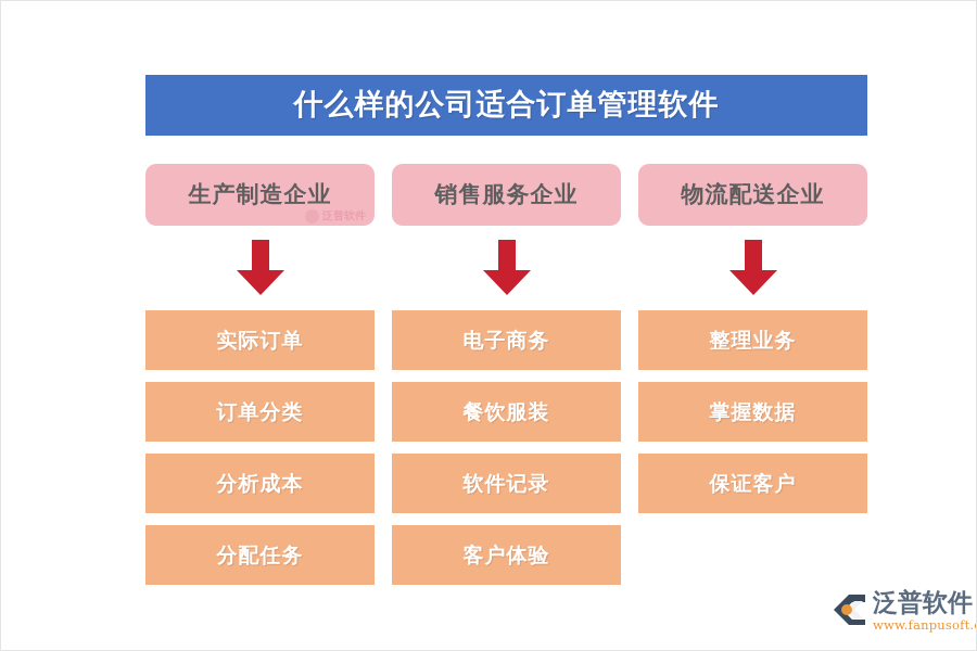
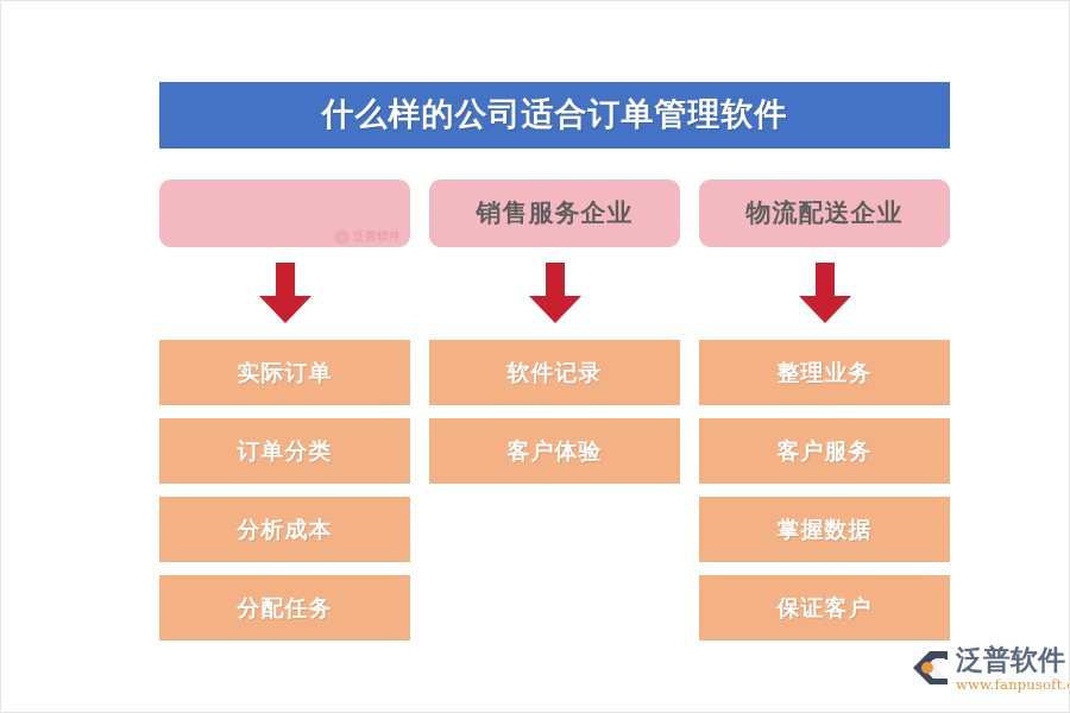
  什么样的公司适合订单管理软件
- 生产制造企业
  泛普软件
  实际订单
  订单分类
  分析成本
  分配任务
  销售服务企业
- 电子商务
- 餐饮服装
  软件记录
  客户体验
  物流配送企业
  整理业务
+ 客户服务
  掌握数据
  保证客户
  泛普软件
  www.fanpusoft.
